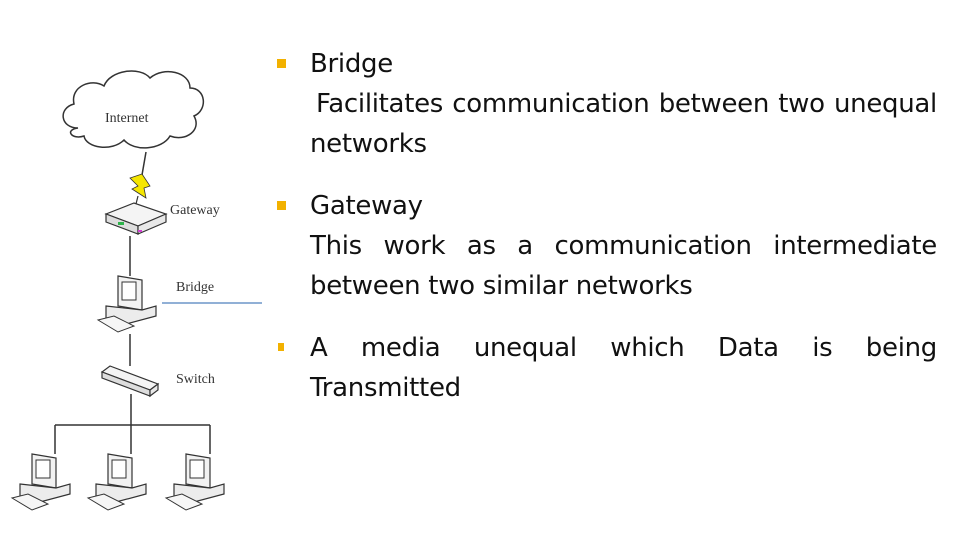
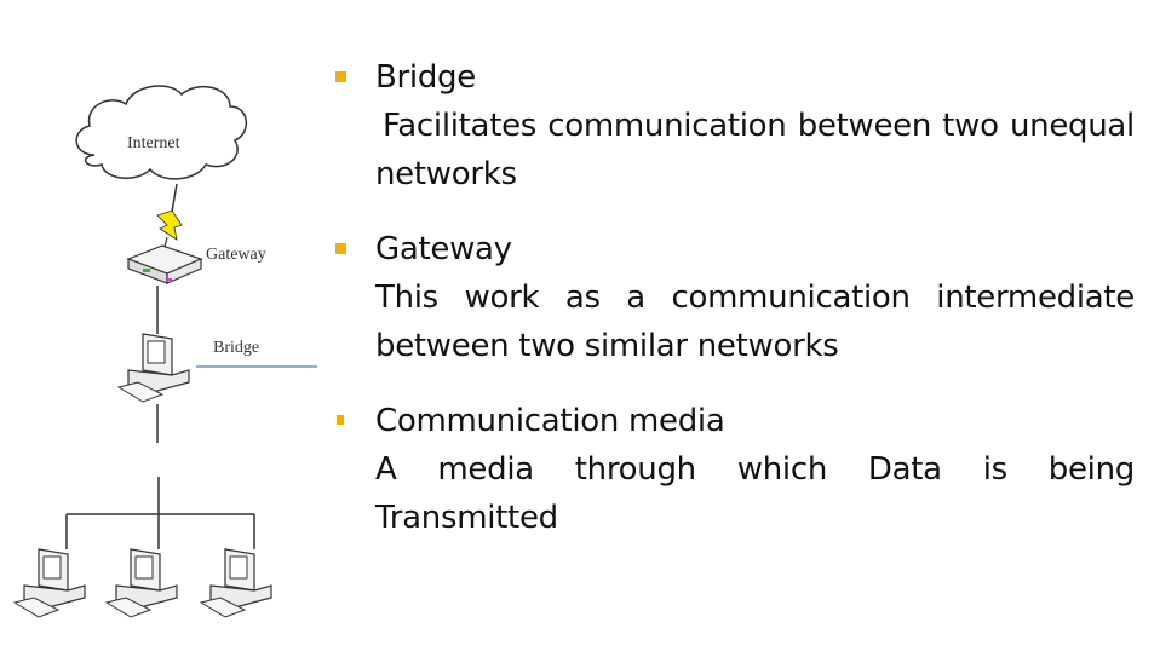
  Internet
  Gateway
  Bridge
- Switch
  Bridge
  Facilitates communication between two unequal networks
  Gateway
  This work as a communication intermediate between two similar networks
+ Communication media
- A media unequal which Data is being Transmitted
+ A media through which Data is being Transmitted
